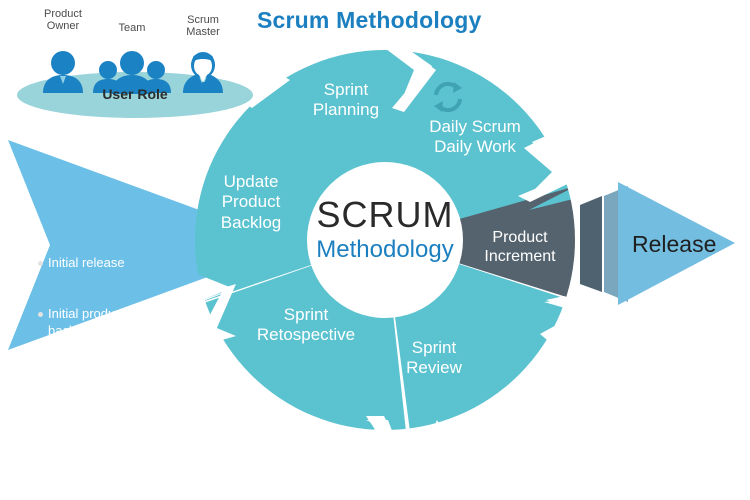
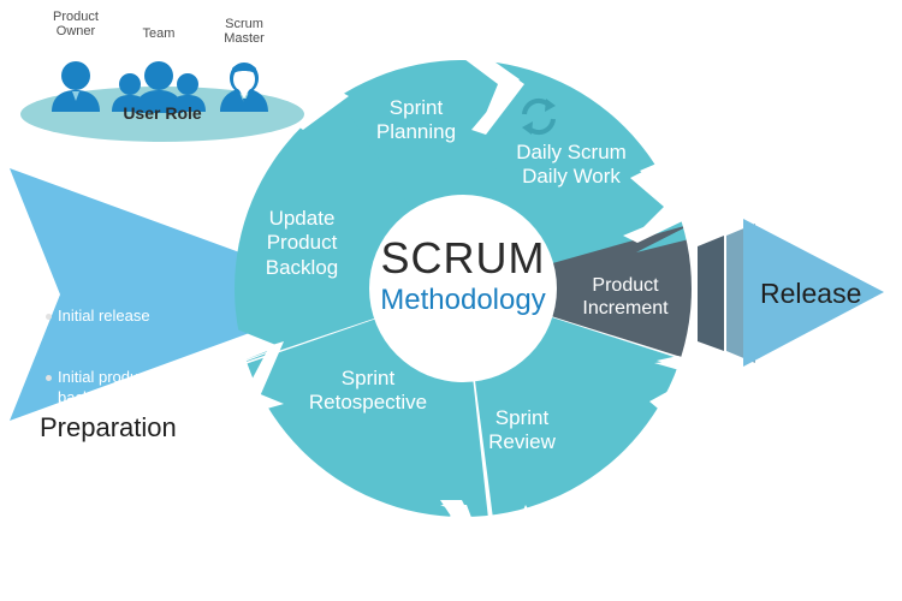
  Product
  Owner
  Team
  Scrum
  Master
  User Role
- Scrum Methodology
  Sprint
  Planning
  Daily Scrum
  Daily Work
  Product
  Increment
  Sprint
  Review
  Sprint
  Retospective
  Update
  Product
  Backlog
  SCRUM
  Methodology
  Initial release
  Initial product
  backlog
+ Preparation
  Release
